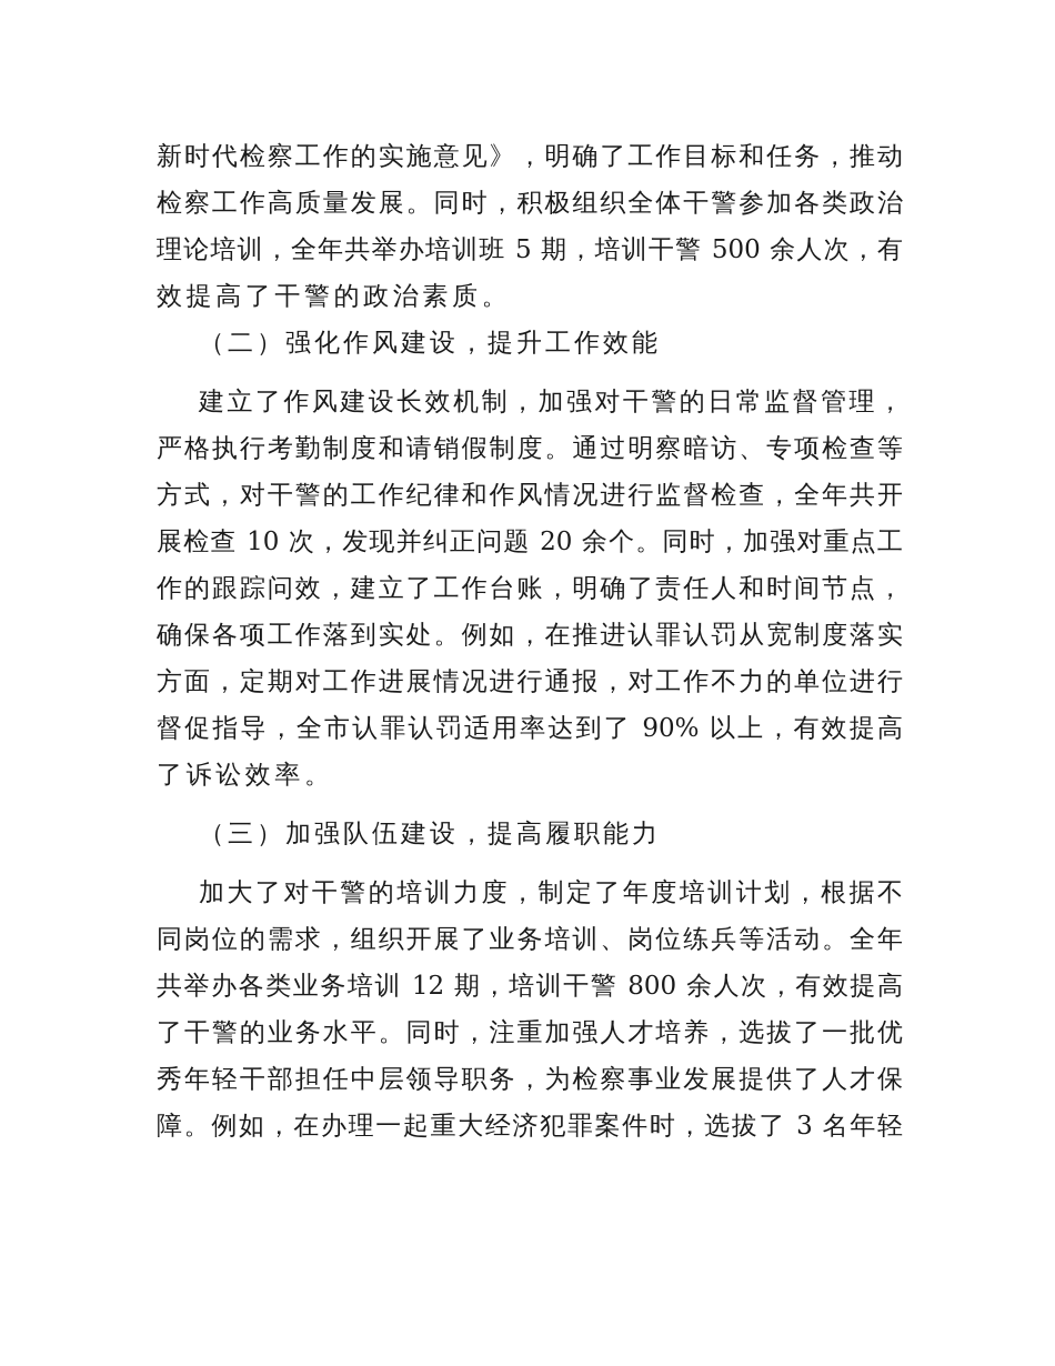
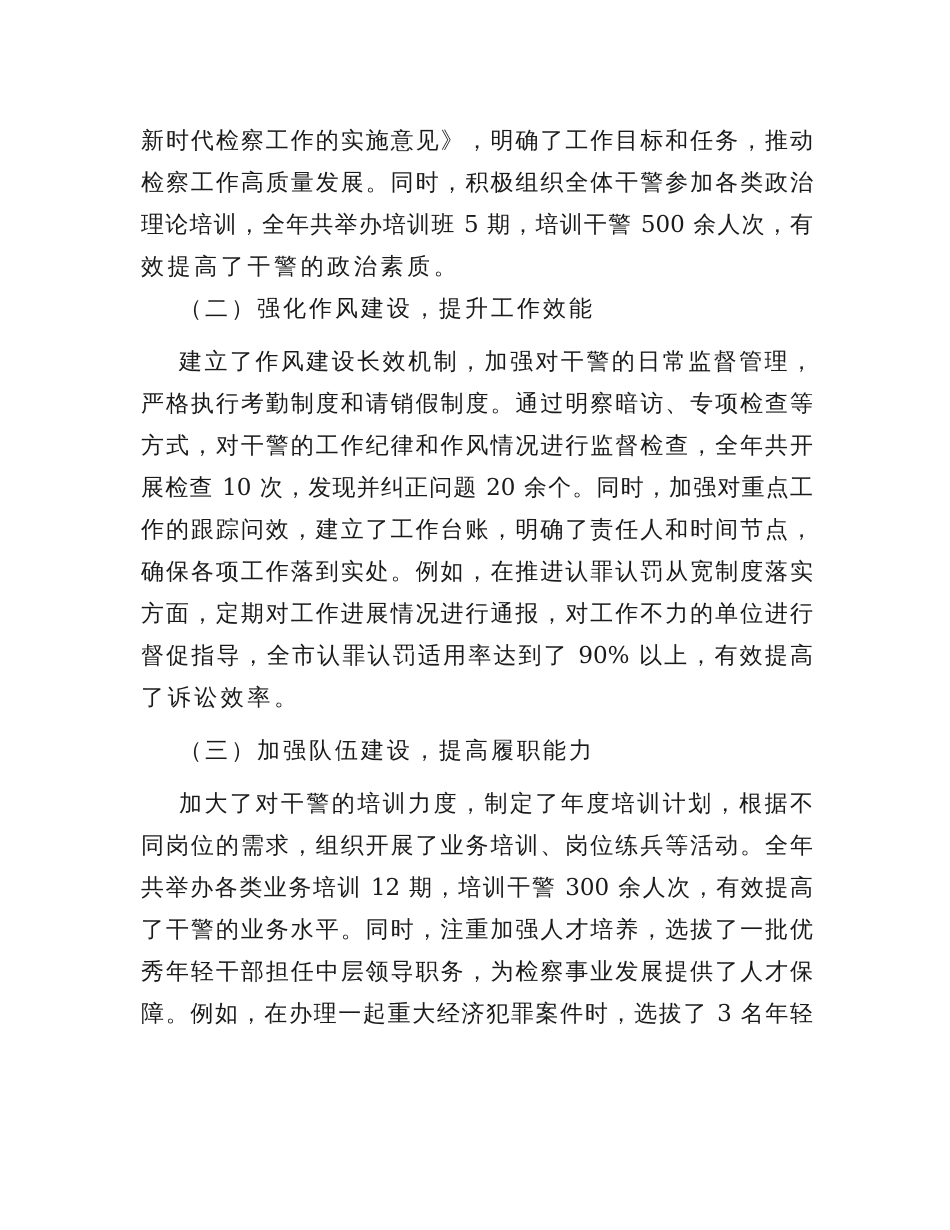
  新时代检察工作的实施意见》，明确了工作目标和任务，推动
  检察工作高质量发展。同时，积极组织全体干警参加各类政治
  理论培训，全年共举办培训班 5 期，培训干警 500 余人次，有
  效提高了干警的政治素质。
  （二）强化作风建设，提升工作效能
  建立了作风建设长效机制，加强对干警的日常监督管理，
  严格执行考勤制度和请销假制度。通过明察暗访、专项检查等
  方式，对干警的工作纪律和作风情况进行监督检查，全年共开
  展检查 10 次，发现并纠正问题 20 余个。同时，加强对重点工
  作的跟踪问效，建立了工作台账，明确了责任人和时间节点，
  确保各项工作落到实处。例如，在推进认罪认罚从宽制度落实
  方面，定期对工作进展情况进行通报，对工作不力的单位进行
  督促指导，全市认罪认罚适用率达到了 90% 以上，有效提高
  了诉讼效率。
  （三）加强队伍建设，提高履职能力
  加大了对干警的培训力度，制定了年度培训计划，根据不
  同岗位的需求，组织开展了业务培训、岗位练兵等活动。全年
- 共举办各类业务培训 12 期，培训干警 800 余人次，有效提高
+ 共举办各类业务培训 12 期，培训干警 300 余人次，有效提高
  了干警的业务水平。同时，注重加强人才培养，选拔了一批优
  秀年轻干部担任中层领导职务，为检察事业发展提供了人才保
  障。例如，在办理一起重大经济犯罪案件时，选拔了 3 名年轻
